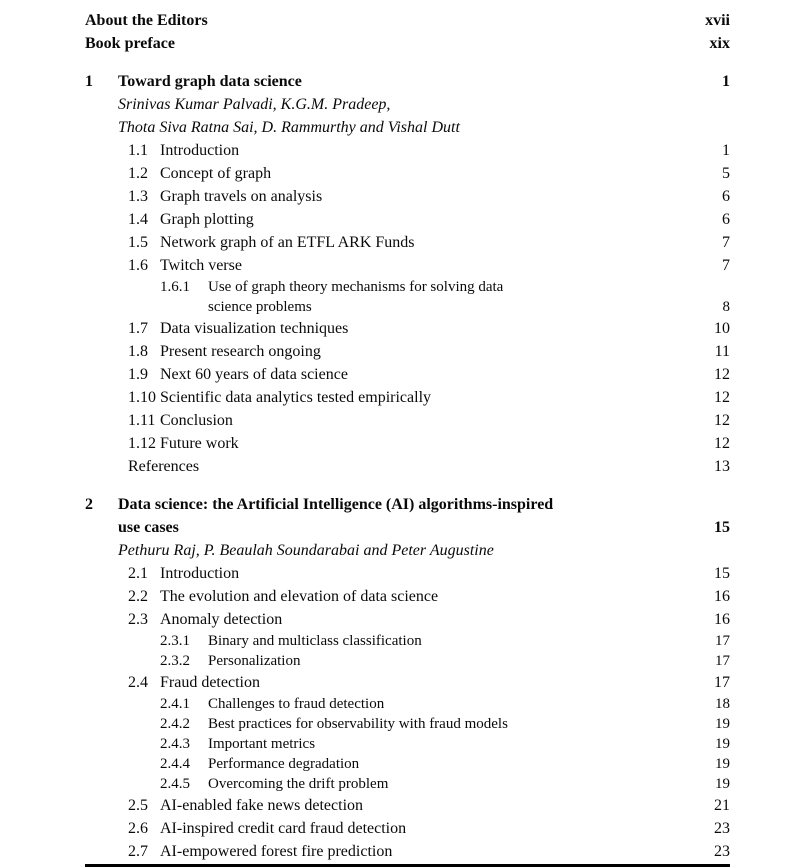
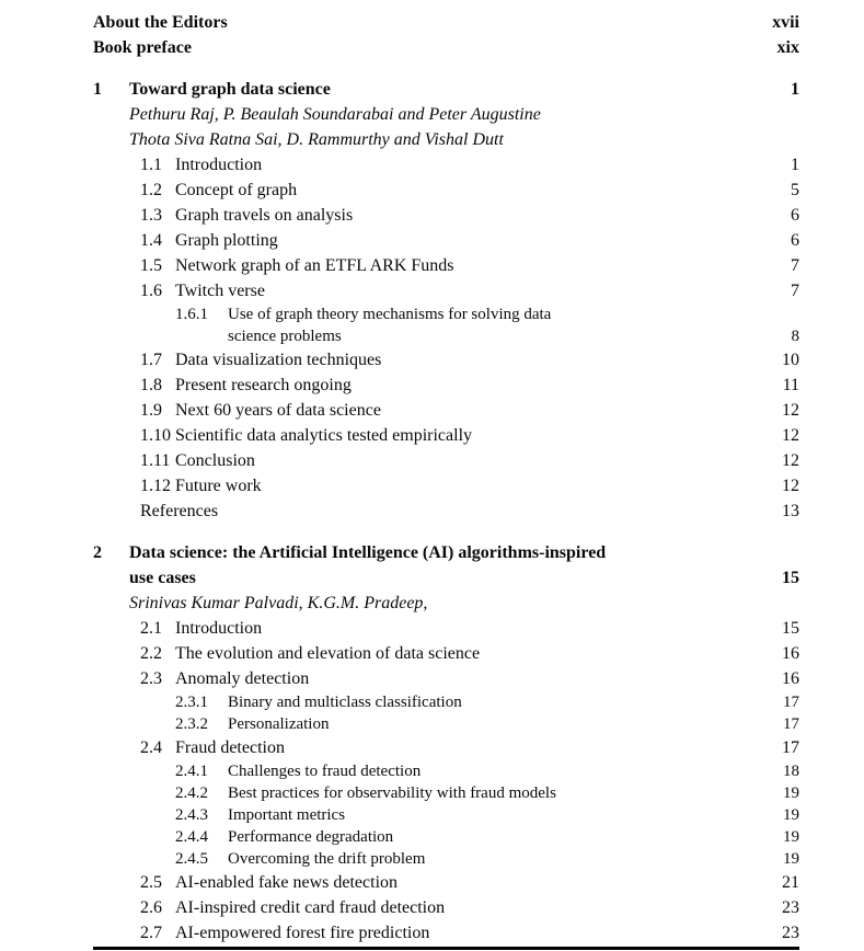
  About the Editors
  xvii
  Book preface
  xix
  1
  Toward graph data science
  1
- Srinivas Kumar Palvadi, K.G.M. Pradeep,
+ Pethuru Raj, P. Beaulah Soundarabai and Peter Augustine
  Thota Siva Ratna Sai, D. Rammurthy and Vishal Dutt
  1.1
  Introduction
  1
  1.2
  Concept of graph
  5
  1.3
  Graph travels on analysis
  6
  1.4
  Graph plotting
  6
  1.5
  Network graph of an ETFL ARK Funds
  7
  1.6
  Twitch verse
  7
  1.6.1
  Use of graph theory mechanisms for solving data
  science problems
  8
  1.7
  Data visualization techniques
  10
  1.8
  Present research ongoing
  11
  1.9
  Next 60 years of data science
  12
  1.10
  Scientific data analytics tested empirically
  12
  1.11
  Conclusion
  12
  1.12
  Future work
  12
  References
  13
  2
  Data science: the Artificial Intelligence (AI) algorithms-inspired
  use cases
  15
- Pethuru Raj, P. Beaulah Soundarabai and Peter Augustine
+ Srinivas Kumar Palvadi, K.G.M. Pradeep,
  2.1
  Introduction
  15
  2.2
  The evolution and elevation of data science
  16
  2.3
  Anomaly detection
  16
  2.3.1
  Binary and multiclass classification
  17
  2.3.2
  Personalization
  17
  2.4
  Fraud detection
  17
  2.4.1
  Challenges to fraud detection
  18
  2.4.2
  Best practices for observability with fraud models
  19
  2.4.3
  Important metrics
  19
  2.4.4
  Performance degradation
  19
  2.4.5
  Overcoming the drift problem
  19
  2.5
  AI-enabled fake news detection
  21
  2.6
  AI-inspired credit card fraud detection
  23
  2.7
  AI-empowered forest fire prediction
  23
